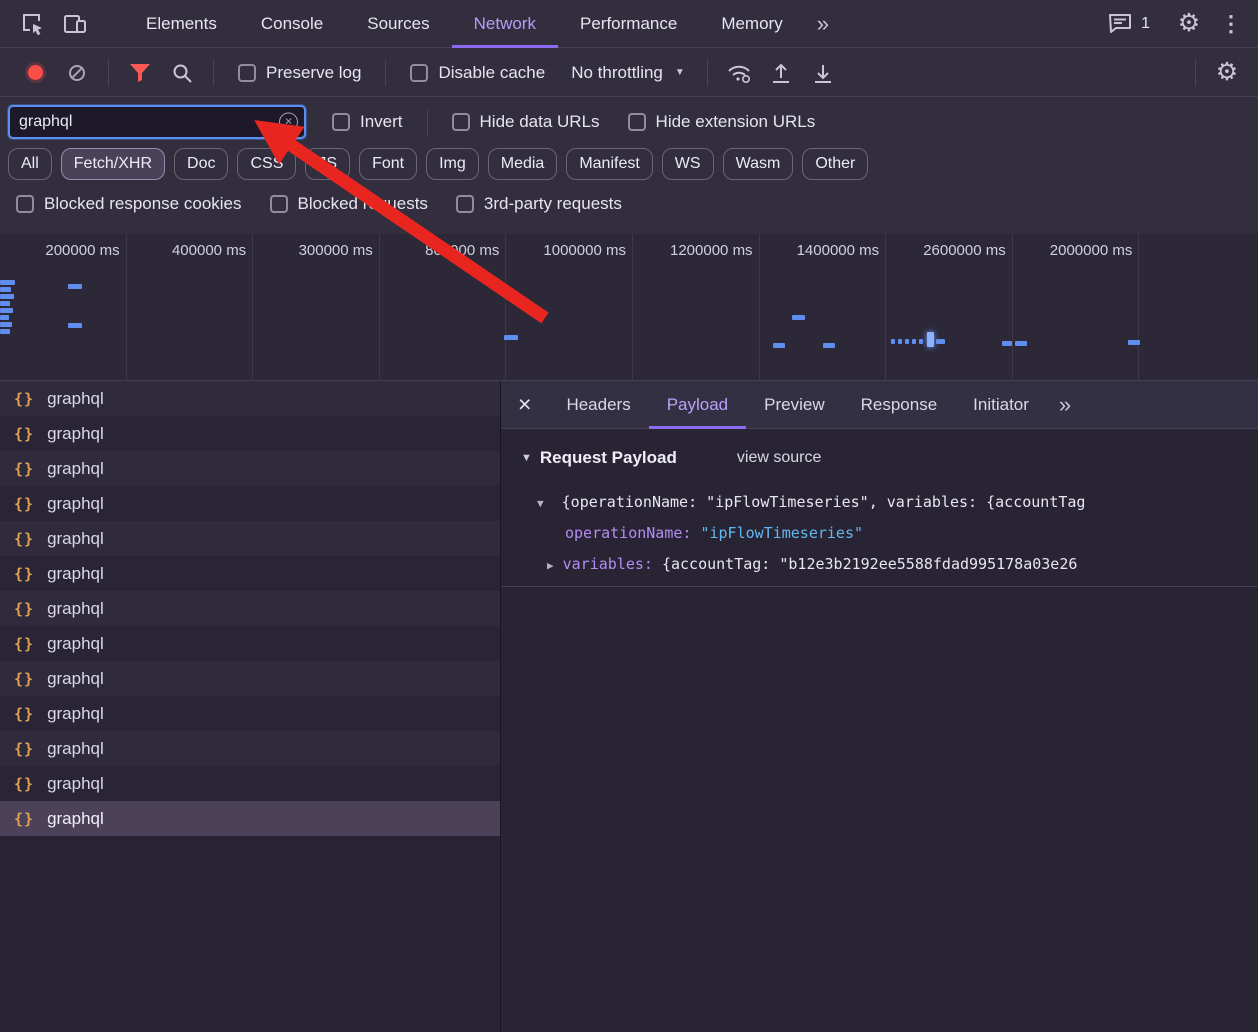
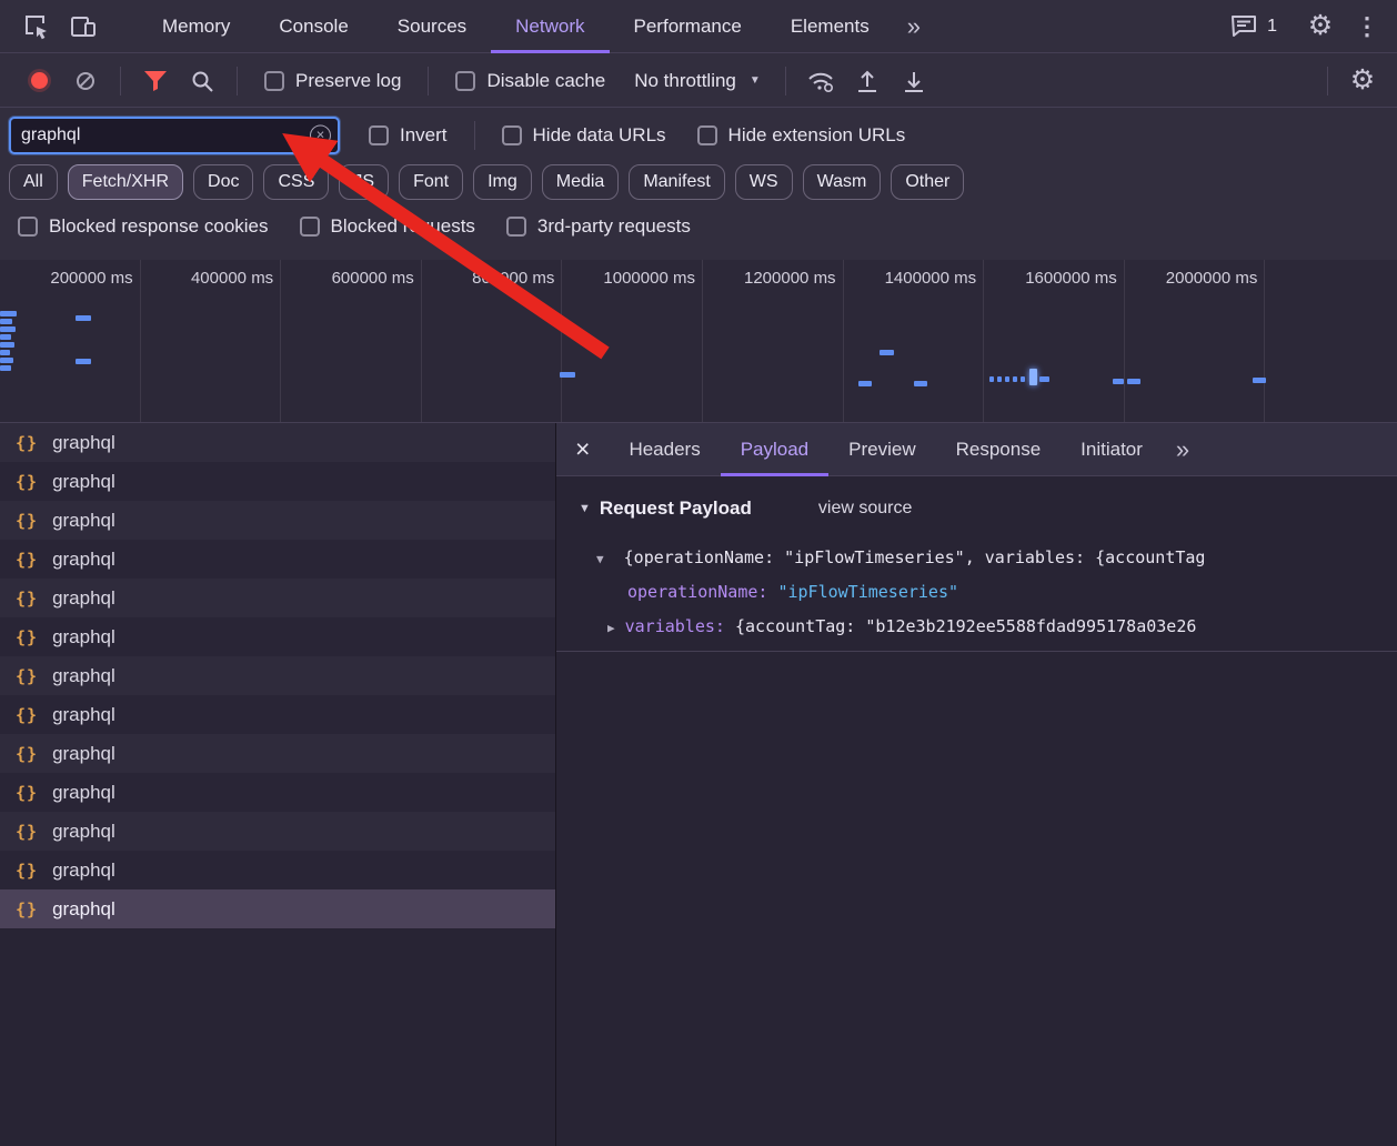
- Elements
+ Memory
  Console
  Sources
  Network
  Performance
- Memory
+ Elements
  »
  1
  ⚙
  ⋮
  Preserve log
  Disable cache
  No throttling
  ▼
  ⚙
  graphql
  ×
  Invert
  Hide data URLs
  Hide extension URLs
  All
  Fetch/XHR
  Doc
  CSS
  Font
  Img
  Media
  Manifest
  WS
  Wasm
  Other
  Blocked response cookies
  Blockeduests
  3rd-party requests
  200000 ms
  400000 ms
- 300000 ms
+ 600000 ms
  1000000 ms
  1200000 ms
  1400000 ms
- 2600000 ms
+ 1600000 ms
  2000000 ms
  {}
  graphql
  {}
  graphql
  {}
  graphql
  {}
  graphql
  {}
  graphql
  {}
  graphql
  {}
  graphql
  {}
  graphql
  {}
  graphql
  {}
  graphql
  {}
  graphql
  {}
  graphql
  {}
  graphql
  ×
  Headers
  Payload
  Preview
  Response
  Initiator
  »
  ▼
  Request Payload
  view source
  ▼ {operationName: "ipFlowTimeseries", variables: {accountTag
  operationName: "ipFlowTimeseries"
  ▶ variables: {accountTag: "b12e3b2192ee5588fdad995178a03e26
